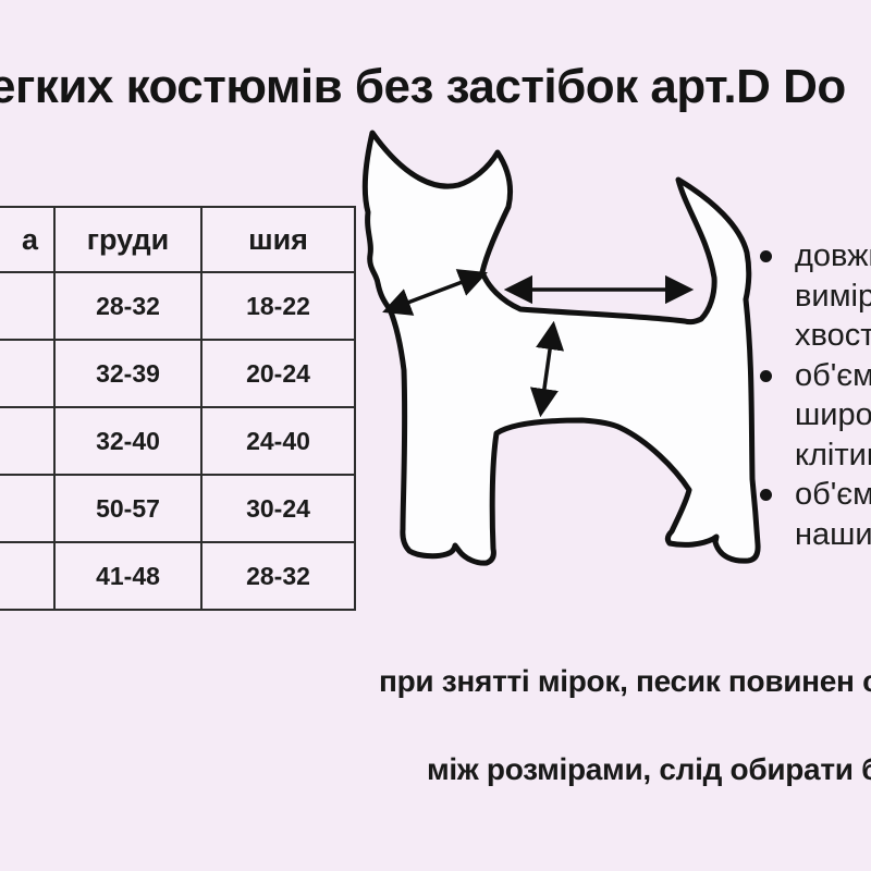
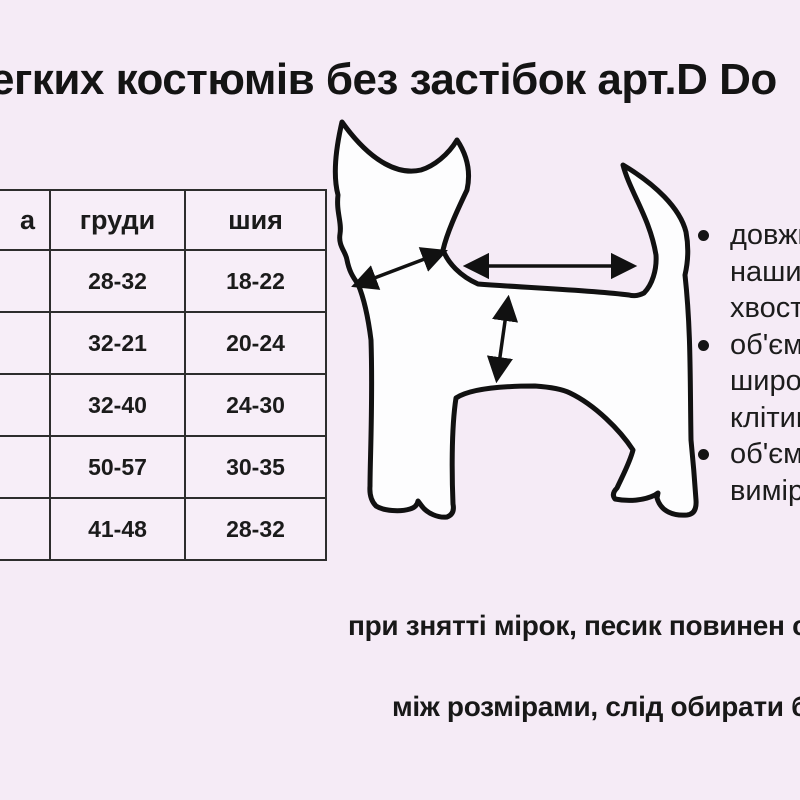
  егких костюмів без застібок арт.D Do
  а	груди	шия
  	28-32	18-22
- 	32-39	20-24
+ 	32-21	20-24
- 	32-40	24-40
+ 	32-40	24-30
- 	50-57	30-24
+ 	50-57	30-35
  	41-48	28-32
  довж
- вимір
+ наши
  хвост
  об'єм
  широ
  кліти
  об'єм
- наши
+ вимір
  при знятті мірок, песик повинен
  між розмірами, слід обирати
